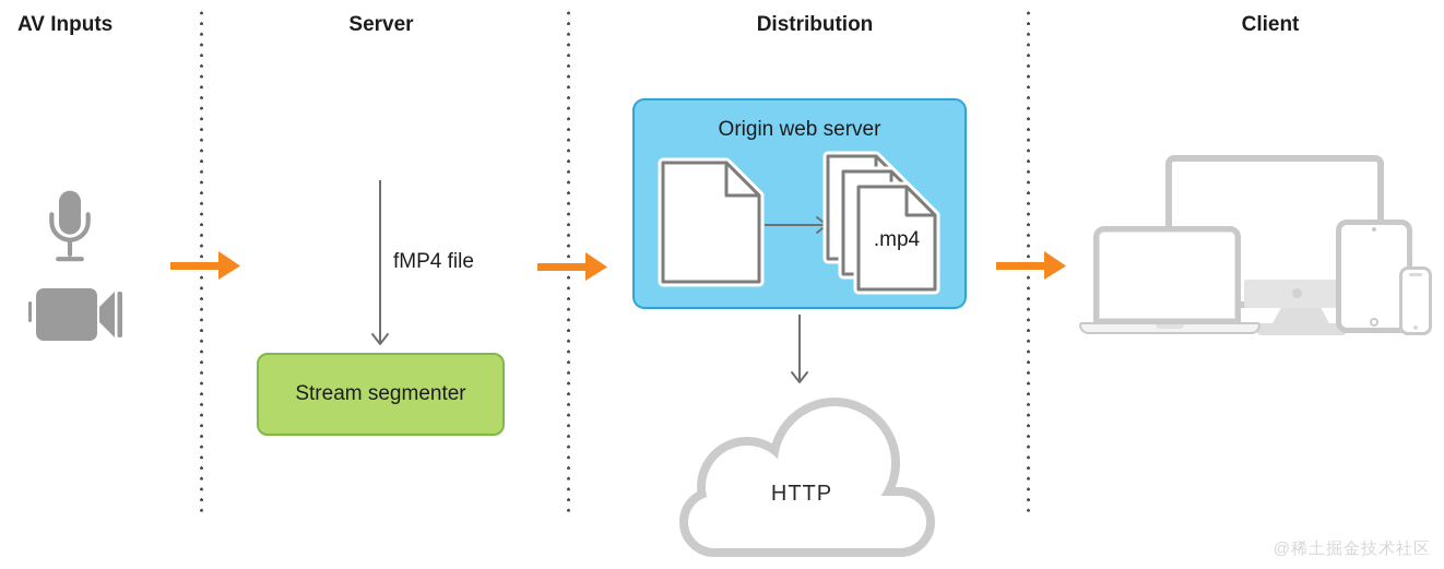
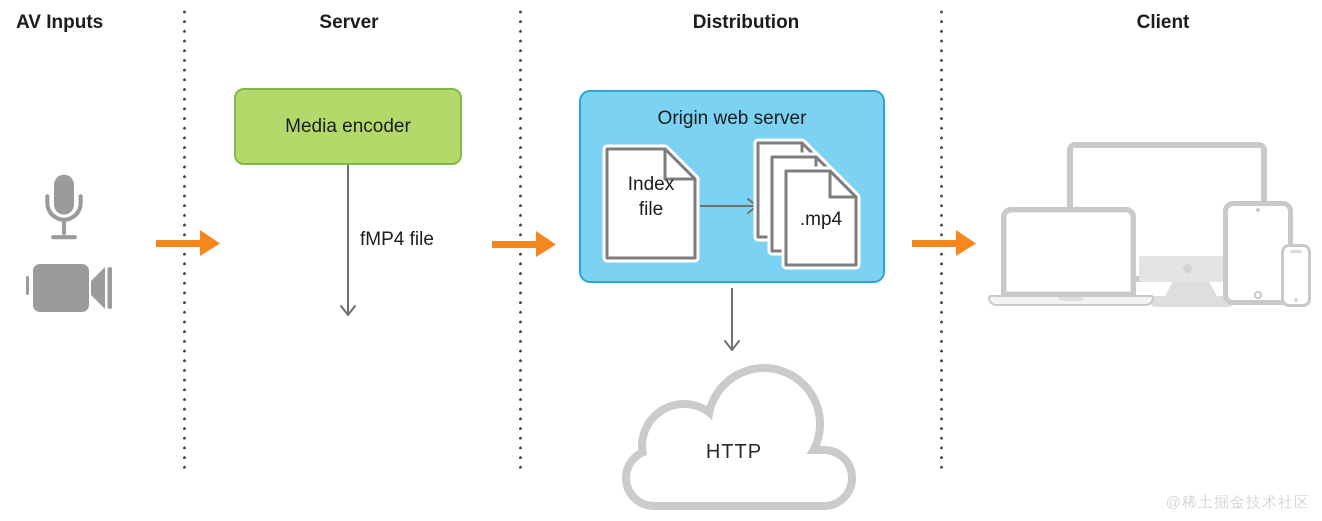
  AV Inputs
  Server
  Distribution
  Client
+ Media encoder
  fMP4 file
- Stream segmenter
  Origin web server
+ Index
+ file
  .mp4
  HTTP
  @稀土掘金技术社区
